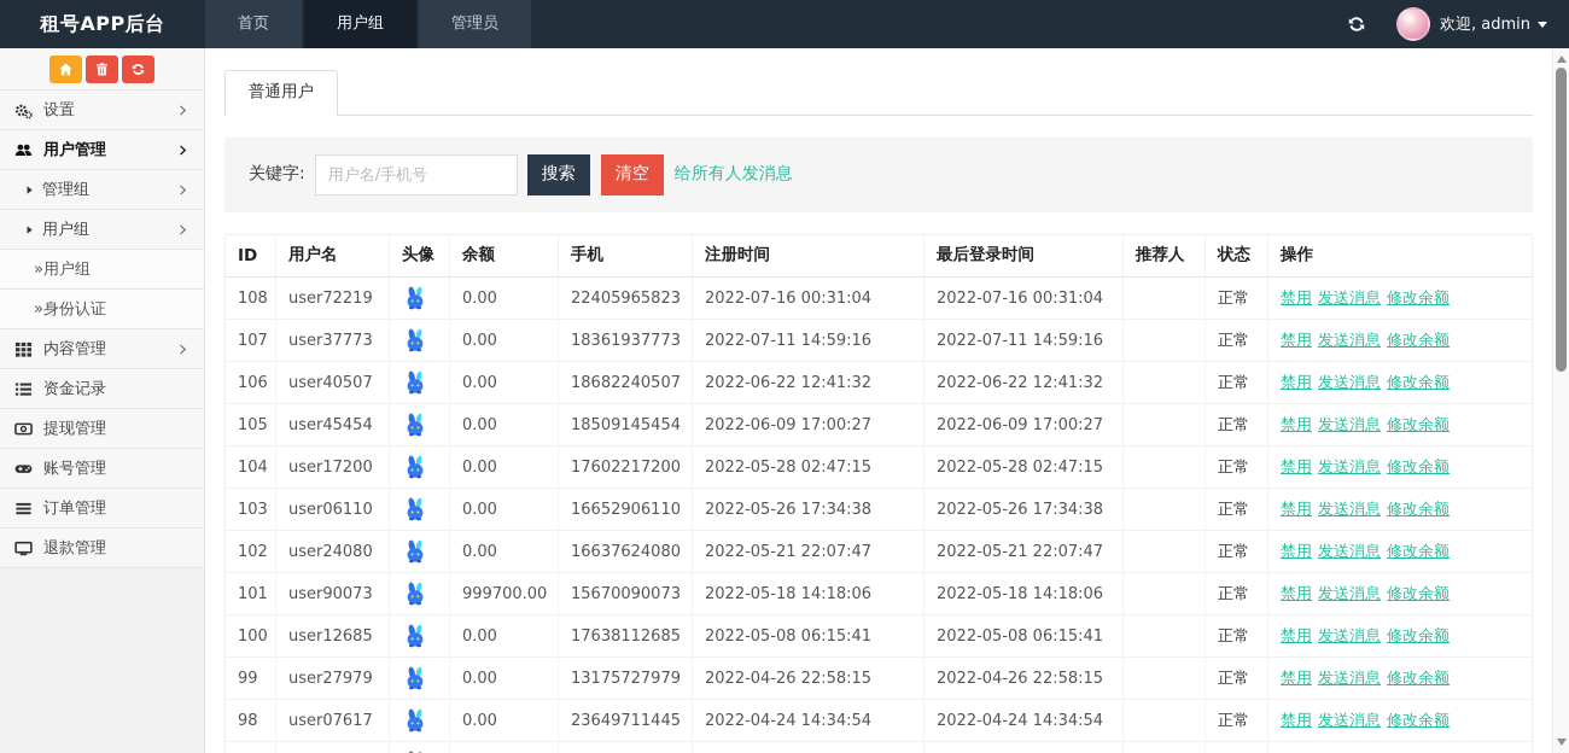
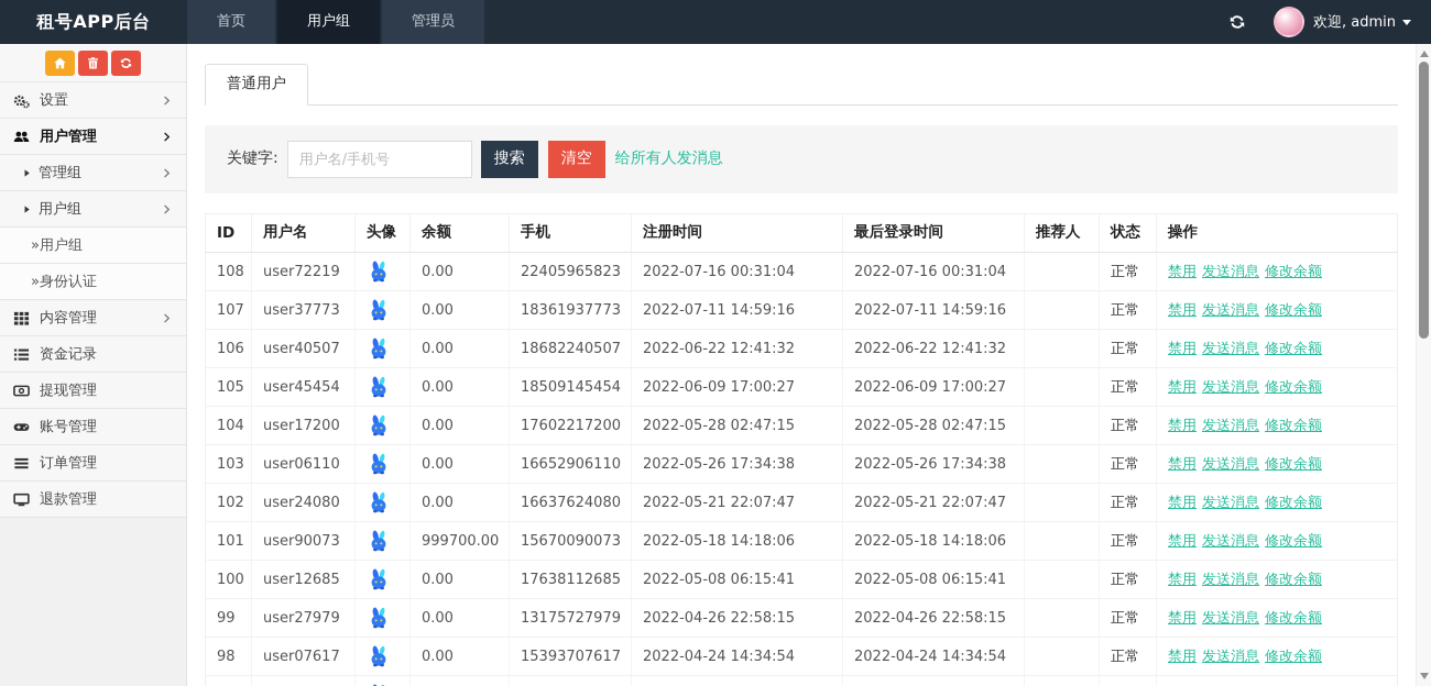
  租号APP后台
  首页
  用户组
  管理员
  欢迎, admin
  设置
  用户管理
  管理组
  用户组
  »用户组
  »身份认证
  内容管理
  资金记录
  提现管理
  账号管理
  订单管理
  退款管理
  普通用户
  关键字:
  用户名/手机号
  搜索
  清空
  给所有人发消息
  ID	用户名	头像	余额	手机	注册时间	最后登录时间	推荐人	状态	操作
  108	user72219		0.00	22405965823	2022-07-16 00:31:04	2022-07-16 00:31:04		正常	禁用 发送消息 修改余额
  107	user37773		0.00	18361937773	2022-07-11 14:59:16	2022-07-11 14:59:16		正常	禁用 发送消息 修改余额
  106	user40507		0.00	18682240507	2022-06-22 12:41:32	2022-06-22 12:41:32		正常	禁用 发送消息 修改余额
  105	user45454		0.00	18509145454	2022-06-09 17:00:27	2022-06-09 17:00:27		正常	禁用 发送消息 修改余额
  104	user17200		0.00	17602217200	2022-05-28 02:47:15	2022-05-28 02:47:15		正常	禁用 发送消息 修改余额
  103	user06110		0.00	16652906110	2022-05-26 17:34:38	2022-05-26 17:34:38		正常	禁用 发送消息 修改余额
  102	user24080		0.00	16637624080	2022-05-21 22:07:47	2022-05-21 22:07:47		正常	禁用 发送消息 修改余额
  101	user90073		999700.00	15670090073	2022-05-18 14:18:06	2022-05-18 14:18:06		正常	禁用 发送消息 修改余额
  100	user12685		0.00	17638112685	2022-05-08 06:15:41	2022-05-08 06:15:41		正常	禁用 发送消息 修改余额
  99	user27979		0.00	13175727979	2022-04-26 22:58:15	2022-04-26 22:58:15		正常	禁用 发送消息 修改余额
- 98	user07617		0.00	23649711445	2022-04-24 14:34:54	2022-04-24 14:34:54		正常	禁用 发送消息 修改余额
+ 98	user07617		0.00	15393707617	2022-04-24 14:34:54	2022-04-24 14:34:54		正常	禁用 发送消息 修改余额
